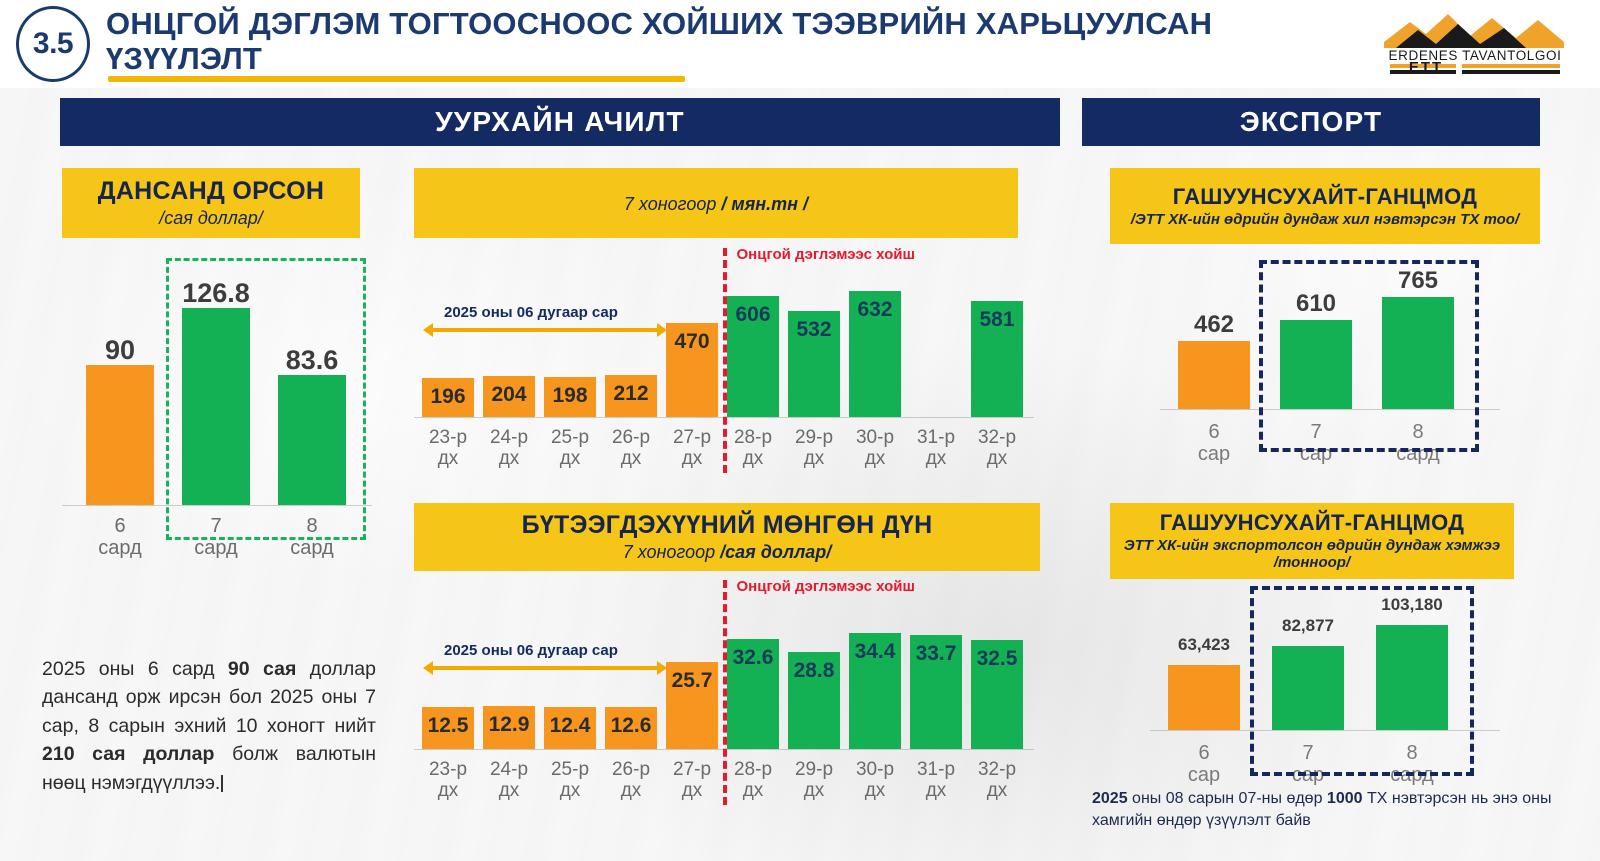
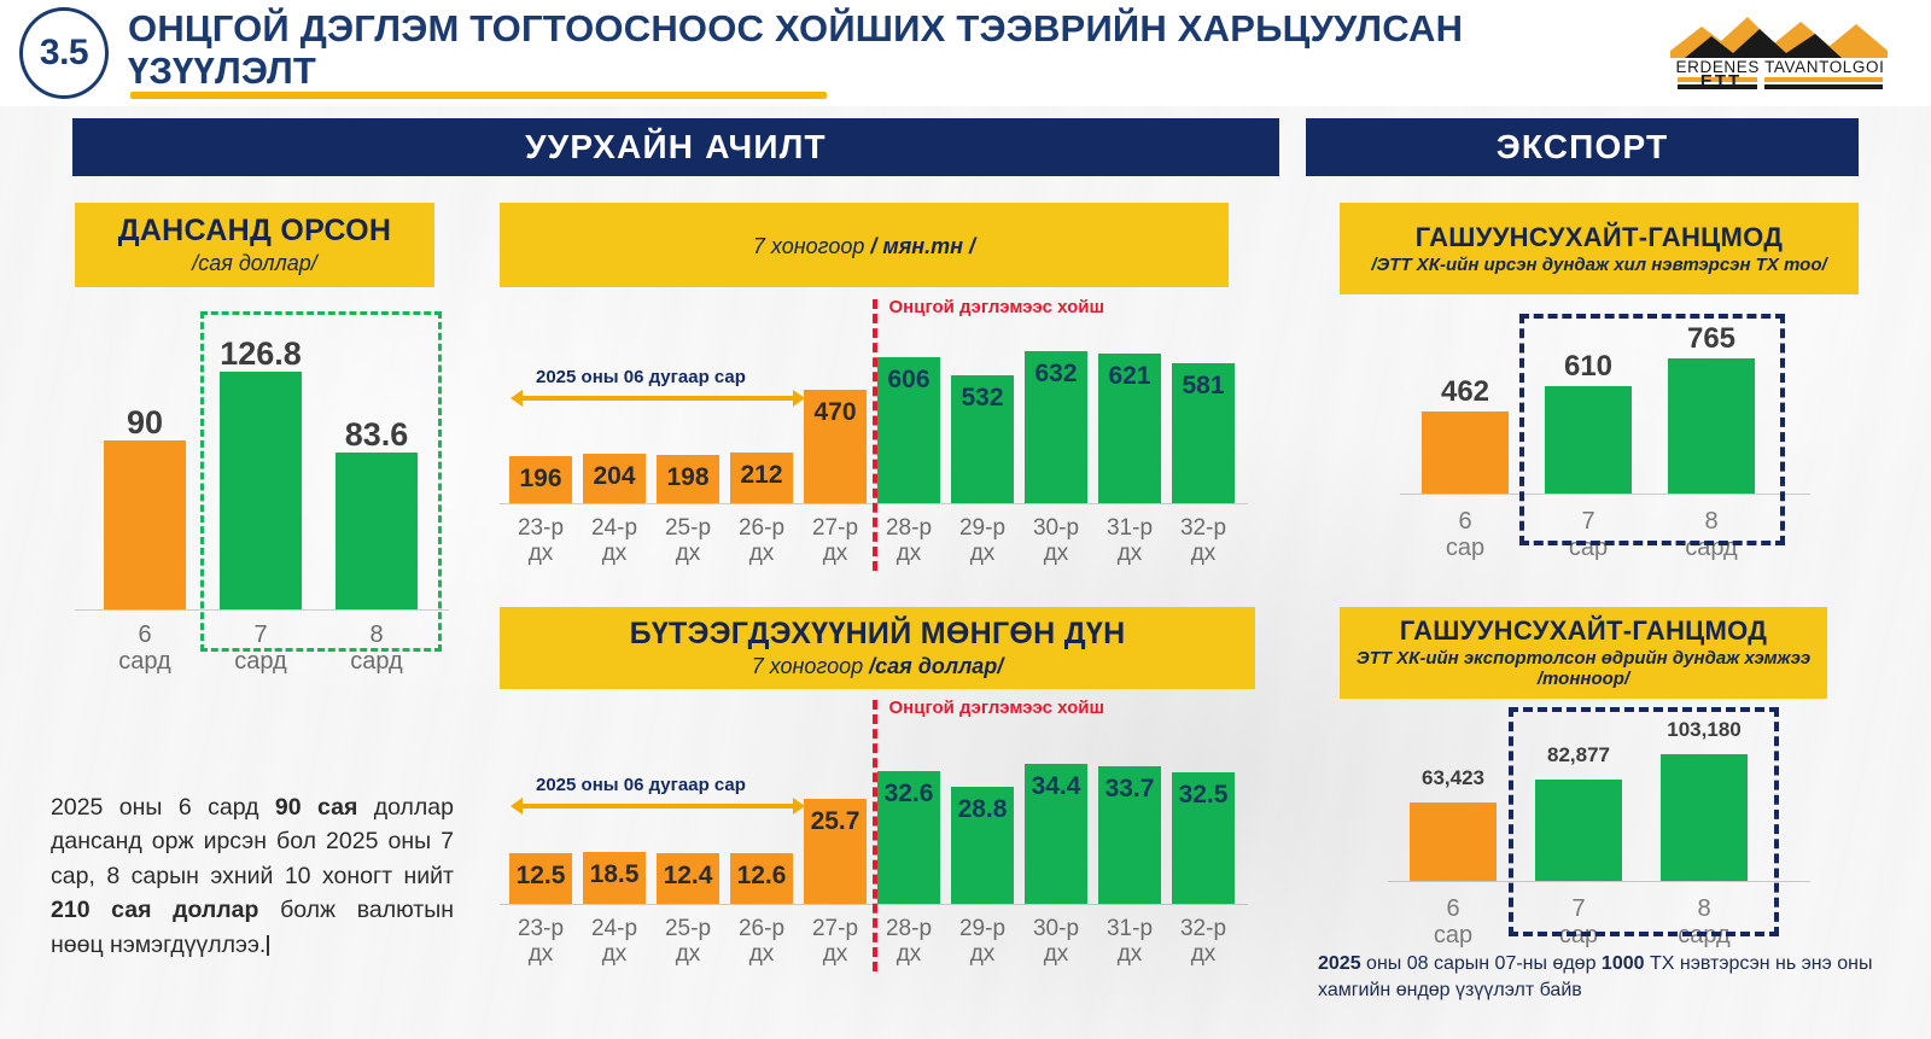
  3.5
  ОНЦГОЙ ДЭГЛЭМ ТОГТООСНООС ХОЙШИХ ТЭЭВРИЙН ХАРЬЦУУЛСАН ҮЗҮҮЛЭЛТ
  ERDENES TAVANTOLGOI
  ETT
  УУРХАЙН АЧИЛТ
  ЭКСПОРТ
  ДАНСАНД ОРСОН
  /сая доллар/
  7 хоногоор / мян.тн /
  БҮТЭЭГДЭХҮҮНИЙ МӨНГӨН ДҮН
  7 хоногоор /сая доллар/
  ГАШУУНСУХАЙТ-ГАНЦМОД
- /ЭТТ ХК-ийн өдрийн дундаж хил нэвтэрсэн ТХ тоо/
+ /ЭТТ ХК-ийн ирсэн дундаж хил нэвтэрсэн ТХ тоо/
  ГАШУУНСУХАЙТ-ГАНЦМОД
  ЭТТ ХК-ийн экспортолсон өдрийн дундаж хэмжээ /тонноор/
  90
  6
  сард
  126.8
  7
  сард
  83.6
  8
  сард
  196
  23-р
  дх
  204
  24-р
  дх
  198
  25-р
  дх
  212
  26-р
  дх
  470
  27-р
  дх
  606
  28-р
  дх
  532
  29-р
  дх
  632
  30-р
  дх
+ 621
  31-р
  дх
  581
  32-р
  дх
  Онцгой дэглэмээс хойш
  2025 оны 06 дугаар сар
  12.5
  23-р
  дх
- 12.9
+ 18.5
  24-р
  дх
  12.4
  25-р
  дх
  12.6
  26-р
  дх
  25.7
  27-р
  дх
  32.6
  28-р
  дх
  28.8
  29-р
  дх
  34.4
  30-р
  дх
  33.7
  31-р
  дх
  32.5
  32-р
  дх
  Онцгой дэглэмээс хойш
  2025 оны 06 дугаар сар
  462
  6
  сар
  610
  7
  сар
  765
  8
  сард
  63,423
  6
  сар
  82,877
  7
  сар
  103,180
  8
  сард
  2025 оны 6 сард 90 сая доллар дансанд орж ирсэн бол 2025 оны 7 сар, 8 сарын эхний 10 хоногт нийт 210 сая доллар болж валютын нөөц нэмэгдүүллээ.
  2025 оны 08 сарын 07-ны өдөр 1000 ТХ нэвтэрсэн нь энэ оны хамгийн өндөр үзүүлэлт байв
